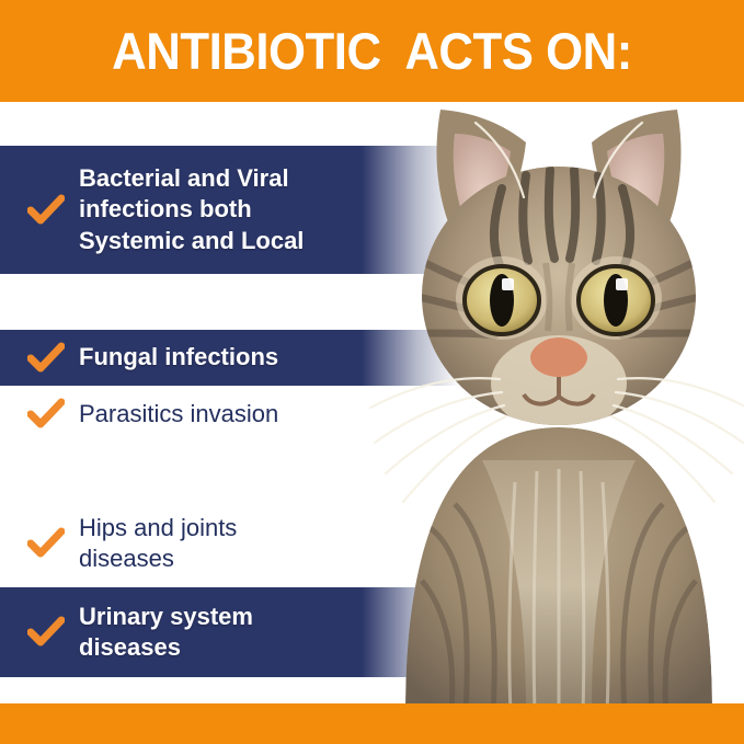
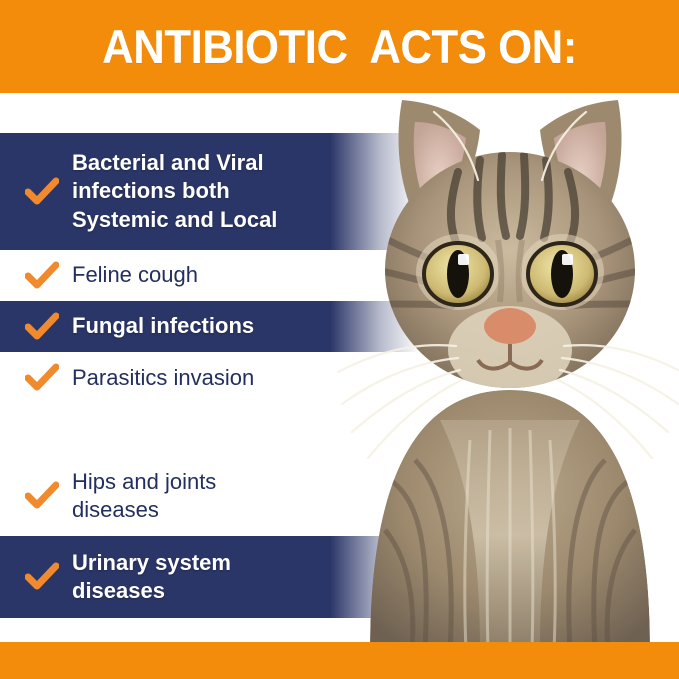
  Bacterial and Viral
  infections both
  Systemic and Local
+ Feline cough
  Fungal infections
  Parasitics invasion
  Hips and joints
  diseases
  Urinary system
  diseases
  ANTIBIOTIC ACTS ON:
